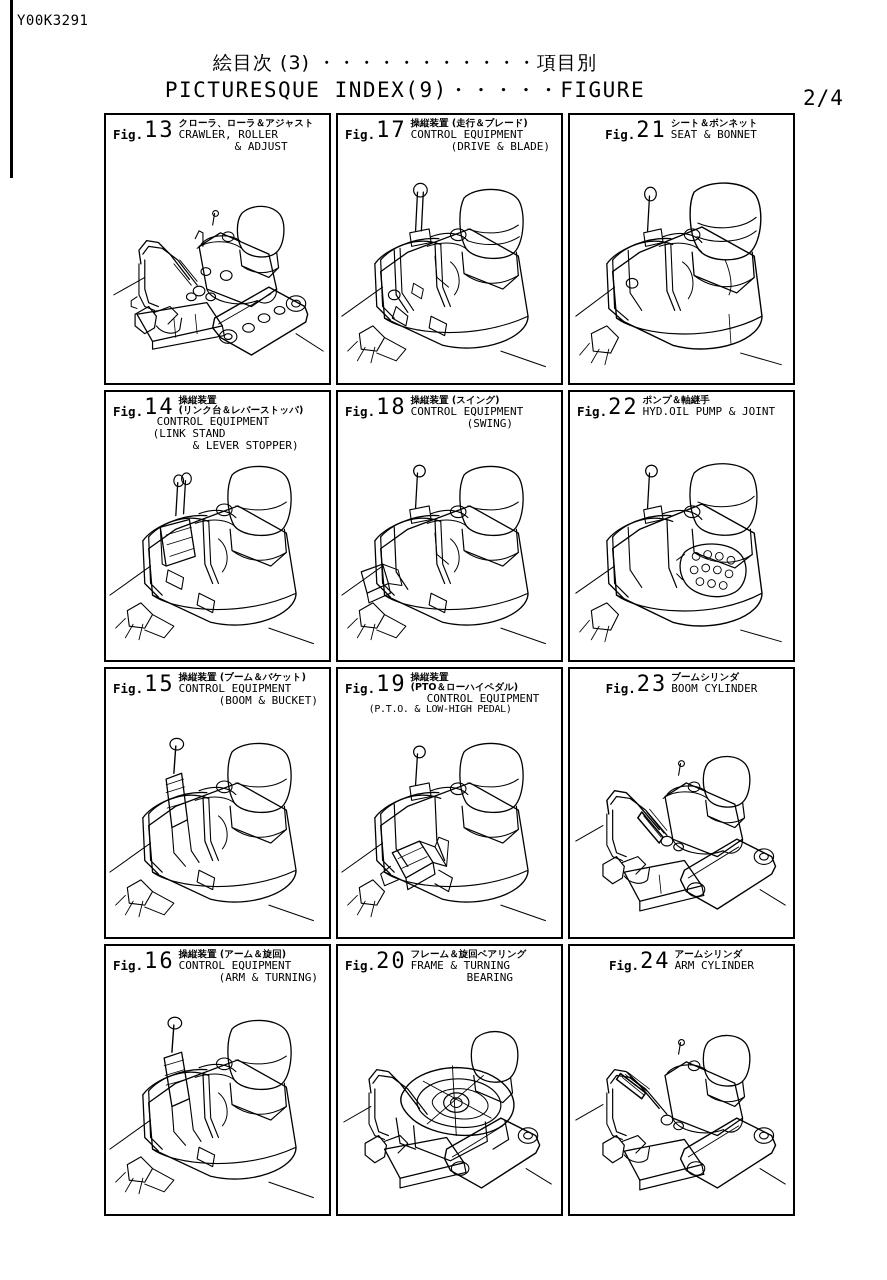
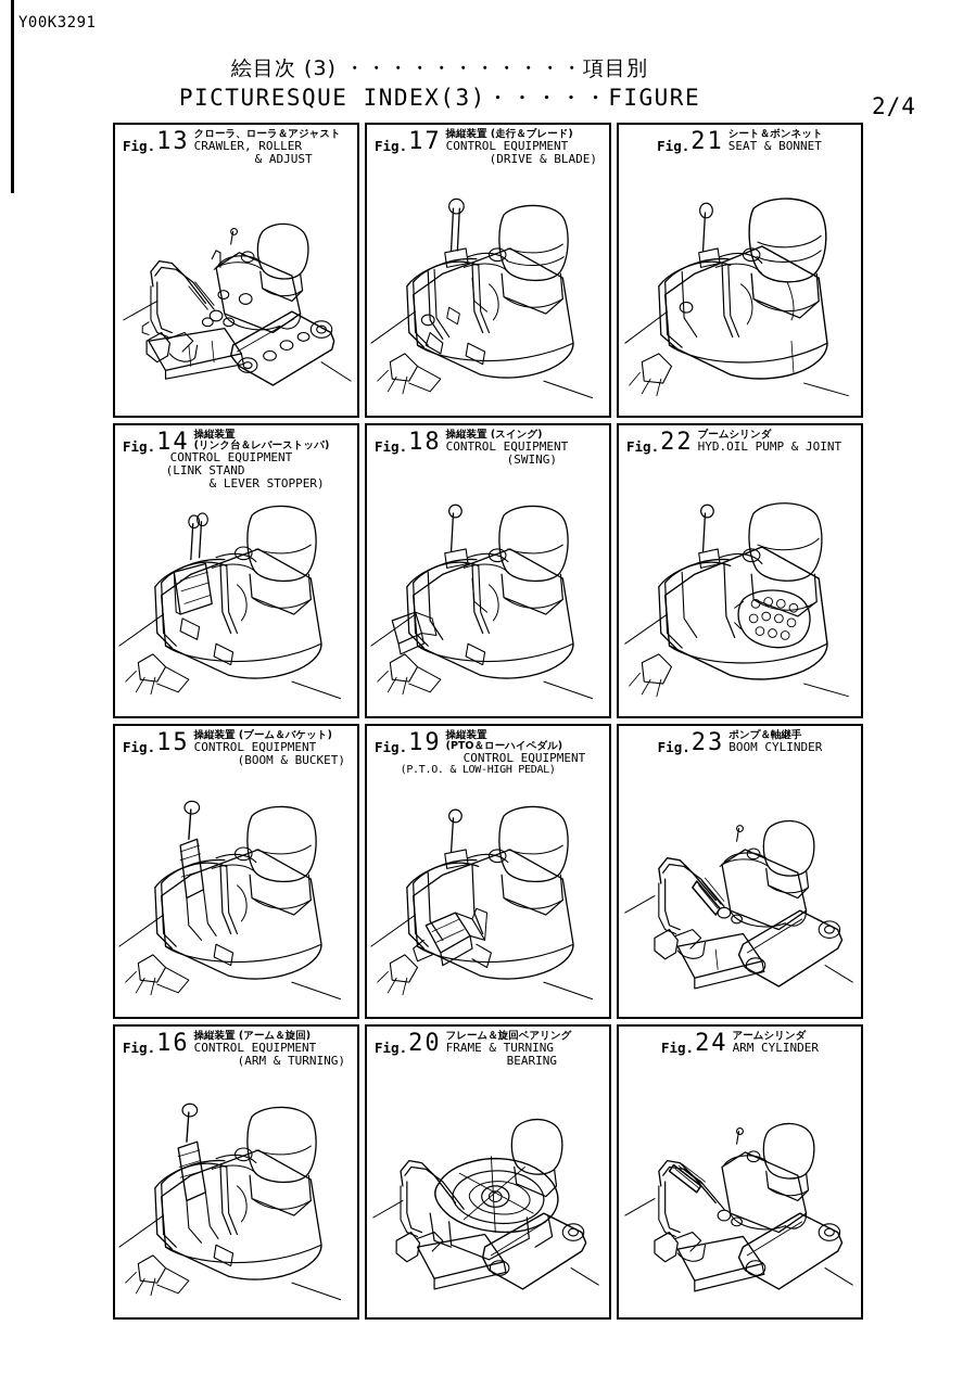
  Y00K3291
  絵目次 (3) ・・・・・・・・・・・項目別
- PICTURESQUE INDEX(9)・・・・・FIGURE
+ PICTURESQUE INDEX(3)・・・・・FIGURE
  2/4
  Fig.
  13
  クローラ、ローラ＆アジャスト
  CRAWLER, ROLLER
  & ADJUST
  Fig.
  17
  操縦装置 (走行＆ブレード)
  CONTROL EQUIPMENT
  (DRIVE & BLADE)
  Fig.
  21
  シート＆ボンネット
  SEAT & BONNET
  Fig.
  14
  操縦装置
  (リンク台＆レバーストッパ)
  CONTROL EQUIPMENT
  (LINK STAND
  & LEVER STOPPER)
  Fig.
  18
  操縦装置 (スイング)
  CONTROL EQUIPMENT
  (SWING)
  Fig.
  22
- ポンプ＆軸継手
+ ブームシリンダ
  HYD.OIL PUMP & JOINT
  Fig.
  15
  操縦装置 (ブーム＆バケット)
  CONTROL EQUIPMENT
  (BOOM & BUCKET)
  Fig.
  19
  操縦装置
  (PTO＆ローハイペダル)
  CONTROL EQUIPMENT
  (P.T.O. & LOW-HIGH PEDAL)
  Fig.
  23
- ブームシリンダ
+ ポンプ＆軸継手
  BOOM CYLINDER
  Fig.
  16
  操縦装置 (アーム＆旋回)
  CONTROL EQUIPMENT
  (ARM & TURNING)
  Fig.
  20
  フレーム＆旋回ベアリング
  FRAME & TURNING
  BEARING
  Fig.
  24
  アームシリンダ
  ARM CYLINDER
